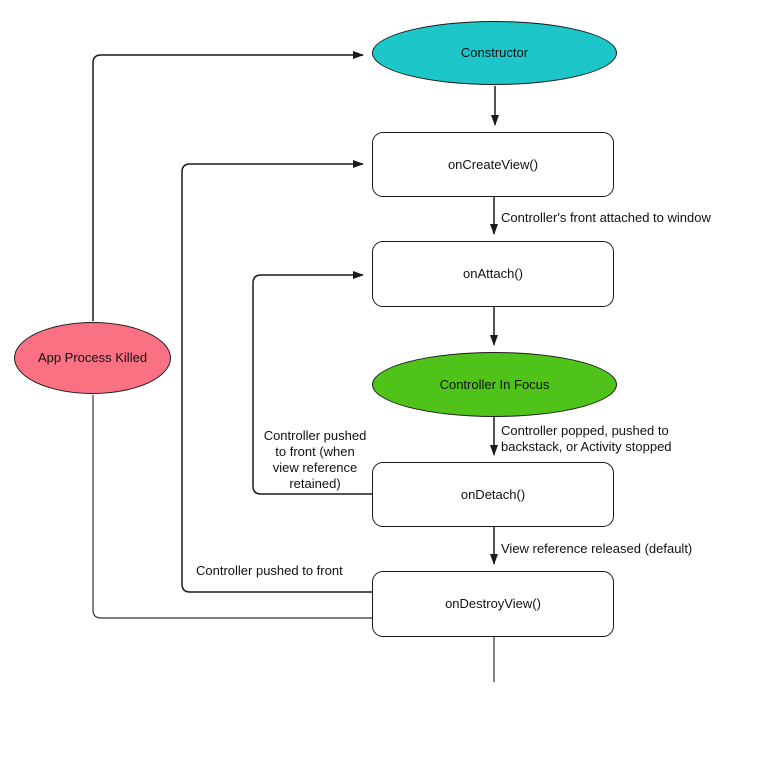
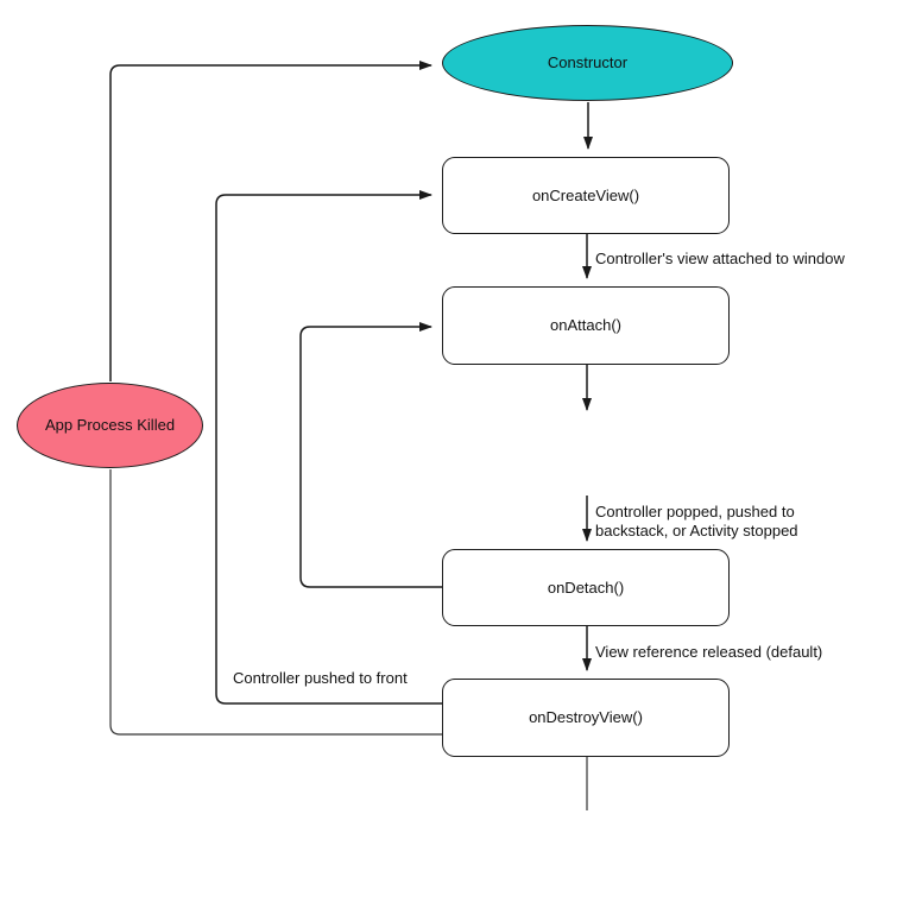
  Constructor
  onCreateView()
  onAttach()
- Controller In Focus
  onDetach()
  onDestroyView()
  App Process Killed
- Controller's front attached to window
+ Controller's view attached to window
  Controller popped, pushed to
  backstack, or Activity stopped
- Controller pushed
- to front (when
- view reference
- retained)
  View reference released (default)
  Controller pushed to front
